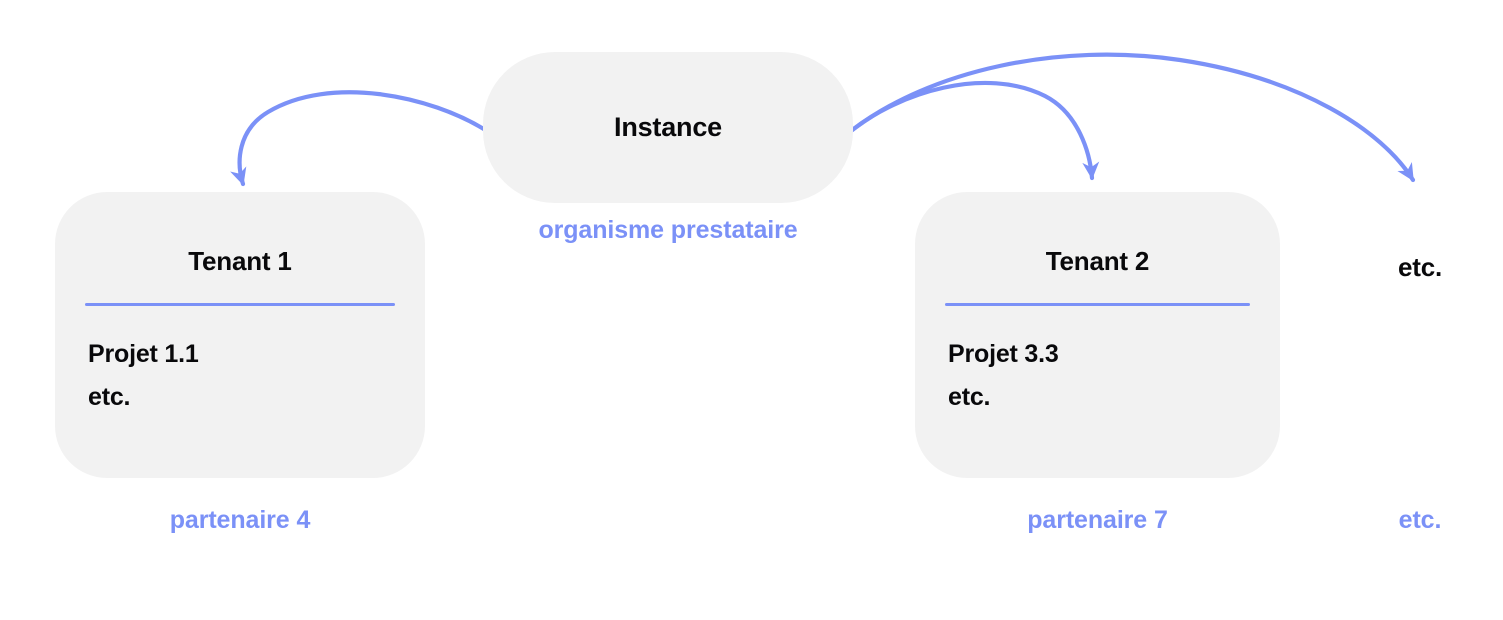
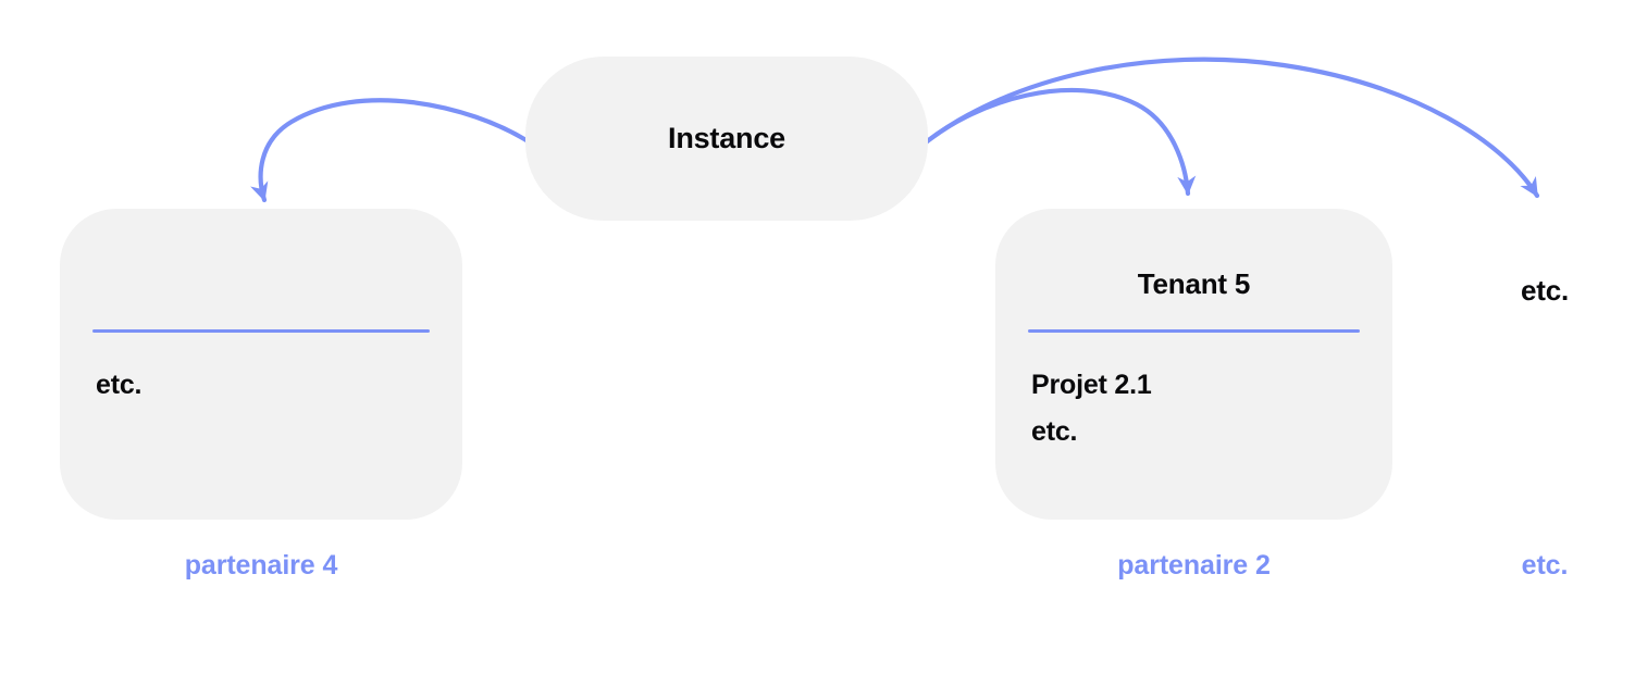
  Instance
- organisme prestataire
- Tenant 1
- Projet 1.1
  etc.
  partenaire 4
- Tenant 2
+ Tenant 5
- Projet 3.3
+ Projet 2.1
  etc.
- partenaire 7
+ partenaire 2
  etc.
  etc.
